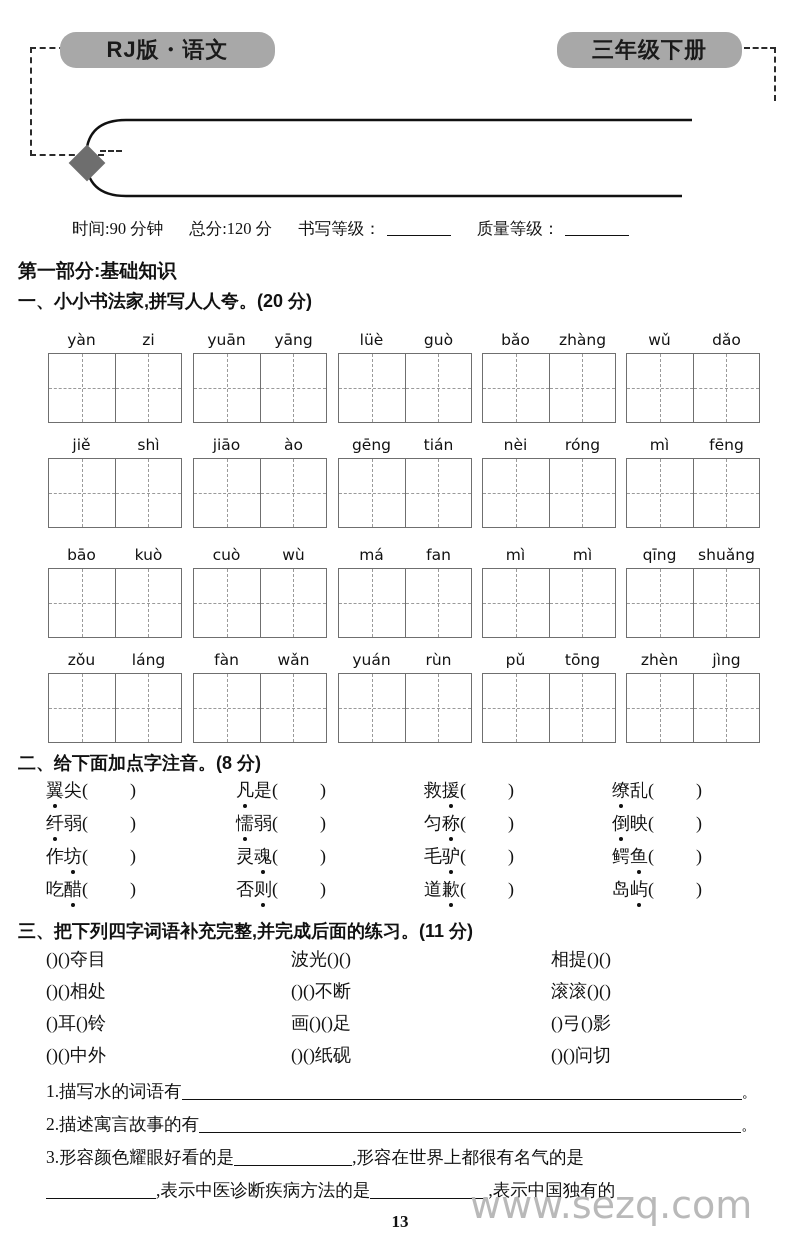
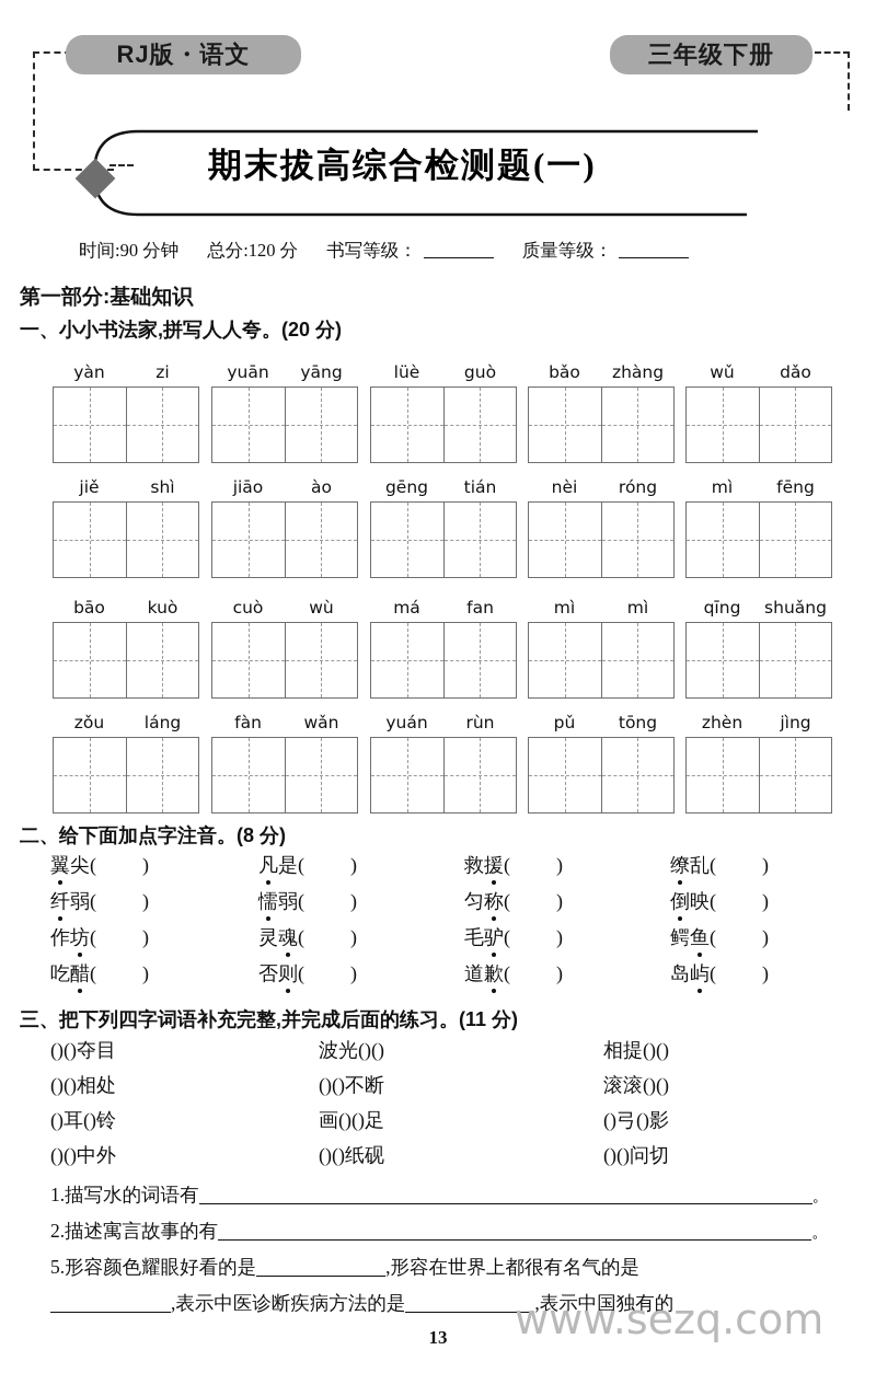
  RJ版・语文
  三年级下册
+ 期末拔高综合检测题(一)
  时间:90 分钟 总分:120 分 书写等级： 质量等级：
  第一部分:基础知识
  一、小小书法家,拼写人人夸。(20 分)
  yàn
  zi
  yuān
  yāng
  lüè
  guò
  bǎo
  zhàng
  wǔ
  dǎo
  jiě
  shì
  jiāo
  ào
  gēng
  tián
  nèi
  róng
  mì
  fēng
  bāo
  kuò
  cuò
  wù
  má
  fan
  mì
  mì
  qīng
  shuǎng
  zǒu
  láng
  fàn
  wǎn
  yuán
  rùn
  pǔ
  tōng
  zhèn
  jìng
  二、给下面加点字注音。(8 分)
  翼尖( )
  凡是( )
  救援( )
  缭乱( )
  纤弱( )
  懦弱( )
  匀称( )
  倒映( )
  作坊( )
  灵魂( )
  毛驴( )
  鳄鱼( )
  吃醋( )
  否则( )
  道歉( )
  岛屿( )
  三、把下列四字词语补充完整,并完成后面的练习。(11 分)
  ()()夺目
  波光()()
  相提()()
  ()()相处
  ()()不断
  滚滚()()
  ()耳()铃
  画()()足
  ()弓()影
  ()()中外
  ()()纸砚
  ()()问切
  1.描写水的词语有 。
  2.描述寓言故事的有 。
- 3.形容颜色耀眼好看的是 ,形容在世界上都很有名气的是
+ 5.形容颜色耀眼好看的是 ,形容在世界上都很有名气的是
  ,表示中医诊断疾病方法的是 ,表示中国独有的
  www.sezq.com
  13
